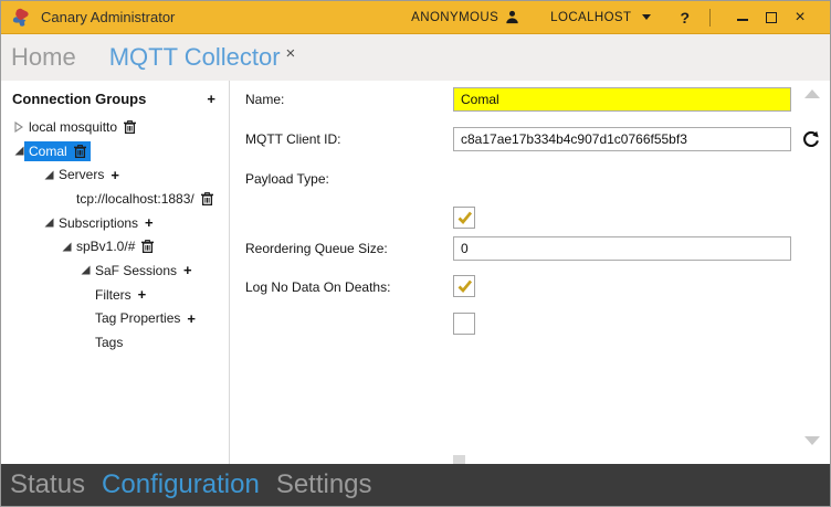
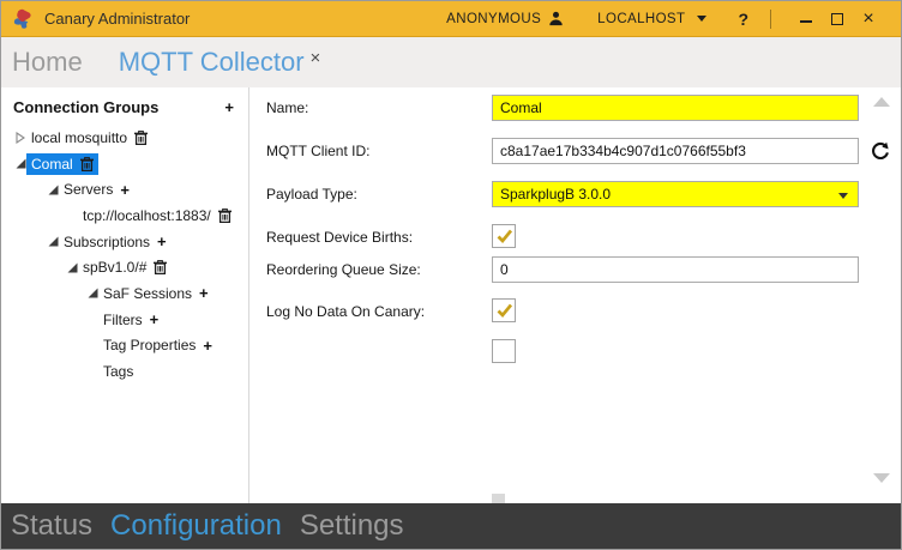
  Canary Administrator
  ANONYMOUS
  LOCALHOST
  ?
  ×
  Home
  MQTT Collector
  ×
  Connection Groups
  +
  local mosquitto
  Comal
  Servers
  +
  tcp://localhost:1883/
  Subscriptions
  +
  spBv1.0/#
  SaF Sessions
  +
  Filters
  +
  Tag Properties
  +
  Tags
  Name:
  Comal
  MQTT Client ID:
  c8a17ae17b334b4c907d1c0766f55bf3
  Payload Type:
+ SparkplugB 3.0.0
+ Request Device Births:
  Reordering Queue Size:
  0
- Log No Data On Deaths:
+ Log No Data On Canary:
  Status
  Configuration
  Settings
